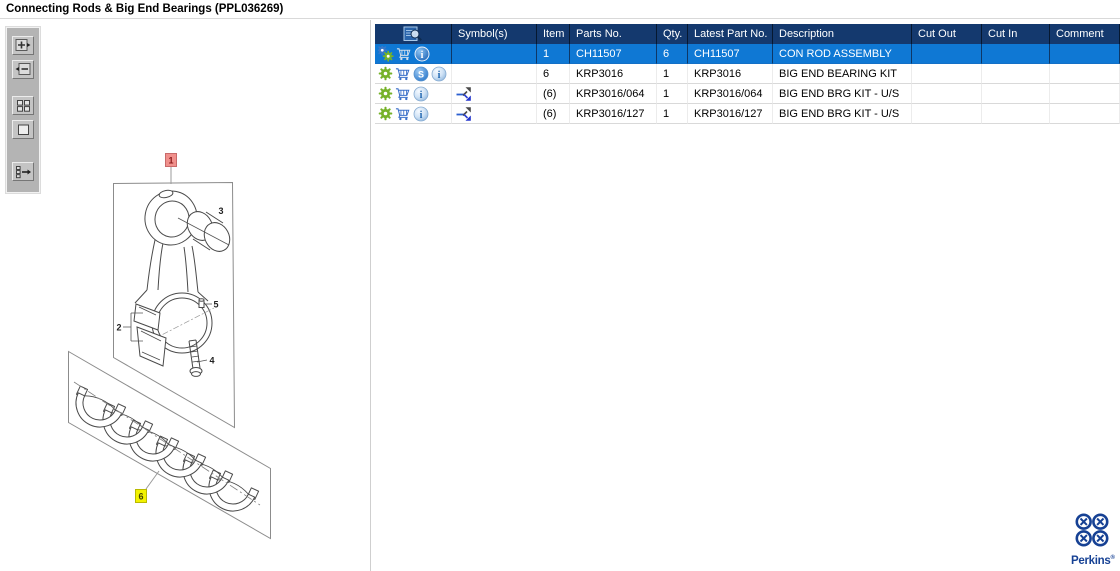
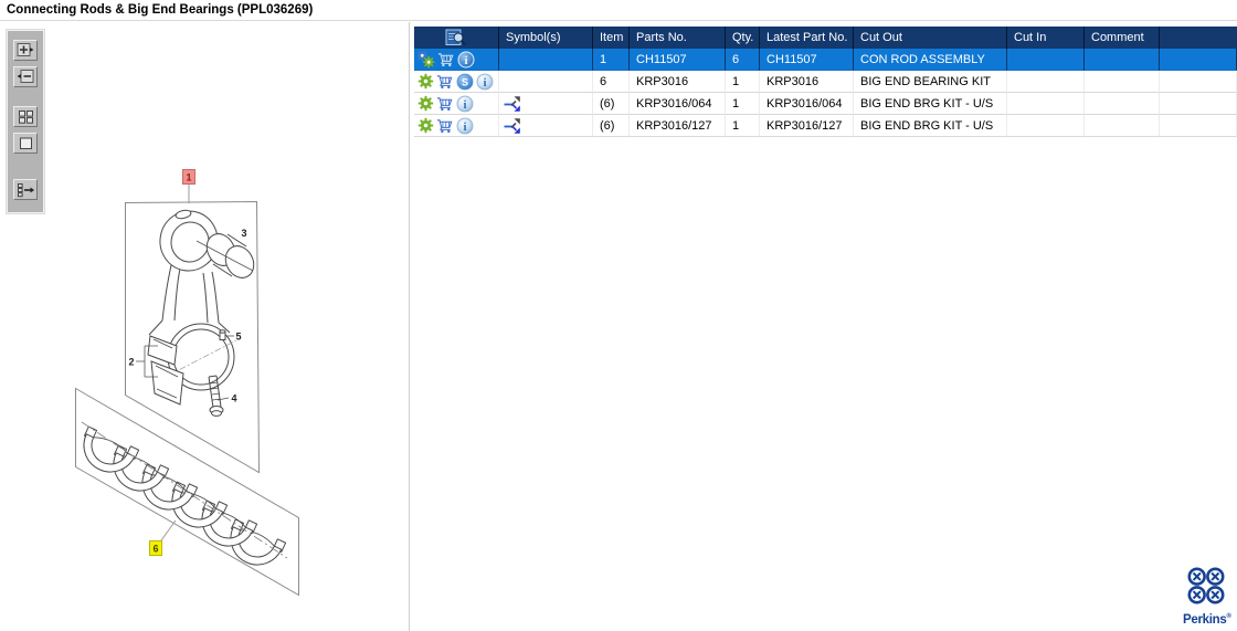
  Connecting Rods & Big End Bearings (PPL036269)
  1
  3
  5
  2
  4
  6
  Symbol(s)
  Item
  Parts No.
  Qty.
  Latest Part No.
- Description
  Cut Out
  Cut In
  Comment
  1
  CH11507
  6
  CH11507
  CON ROD ASSEMBLY
  6
  KRP3016
  1
  KRP3016
  BIG END BEARING KIT
  (6)
  KRP3016/064
  1
  KRP3016/064
  BIG END BRG KIT - U/S
  (6)
  KRP3016/127
  1
  KRP3016/127
  BIG END BRG KIT - U/S
  Perkins
